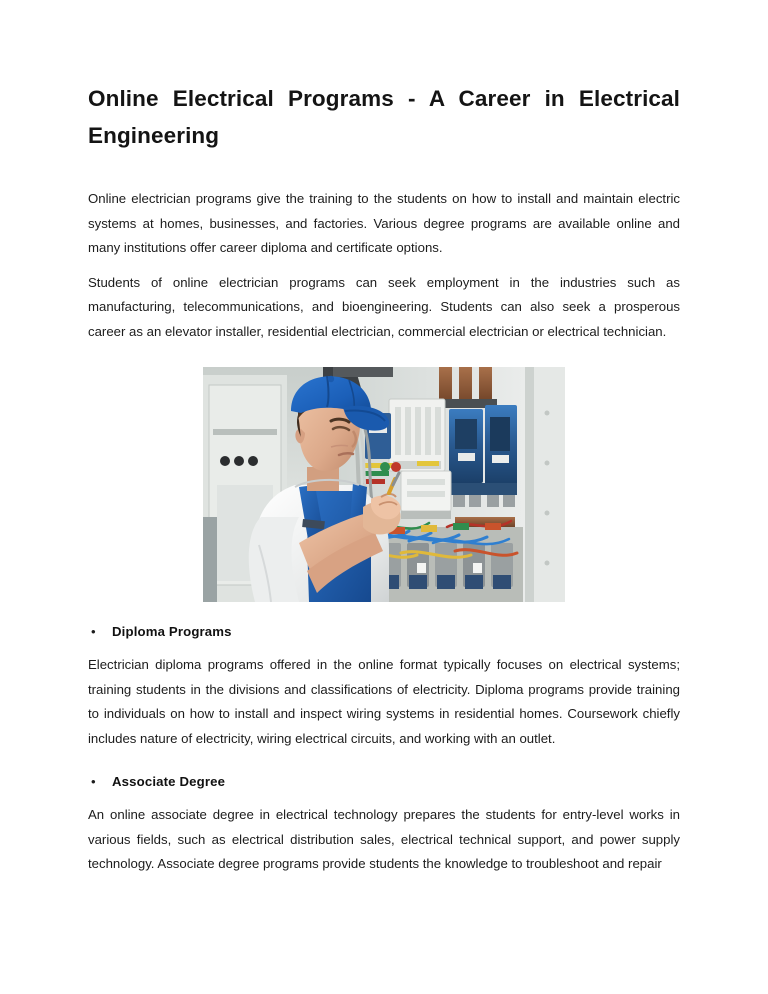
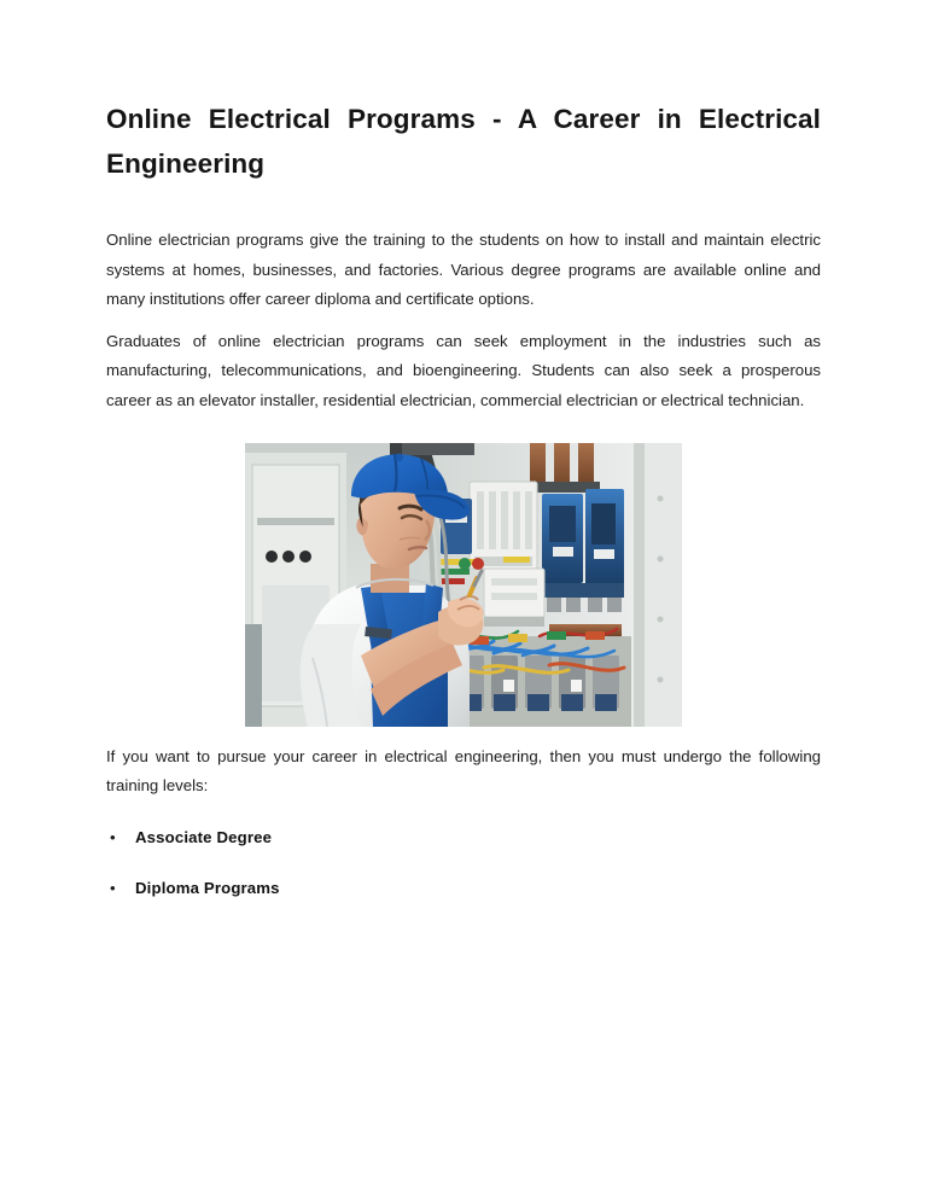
  Online Electrical Programs - A Career in Electrical Engineering
  Online electrician programs give the training to the students on how to install and maintain electric systems at homes, businesses, and factories. Various degree programs are available online and many institutions offer career diploma and certificate options.
- Students of online electrician programs can seek employment in the industries such as manufacturing, telecommunications, and bioengineering. Students can also seek a prosperous career as an elevator installer, residential electrician, commercial electrician or electrical technician.
+ Graduates of online electrician programs can seek employment in the industries such as manufacturing, telecommunications, and bioengineering. Students can also seek a prosperous career as an elevator installer, residential electrician, commercial electrician or electrical technician.
+ If you want to pursue your career in electrical engineering, then you must undergo the following training levels:
  •
- Diploma Programs
+ Associate Degree
- Electrician diploma programs offered in the online format typically focuses on electrical systems; training students in the divisions and classifications of electricity. Diploma programs provide training to individuals on how to install and inspect wiring systems in residential homes. Coursework chiefly includes nature of electricity, wiring electrical circuits, and working with an outlet.
  •
- Associate Degree
+ Diploma Programs
- An online associate degree in electrical technology prepares the students for entry-level works in various fields, such as electrical distribution sales, electrical technical support, and power supply technology. Associate degree programs provide students the knowledge to troubleshoot and repair
